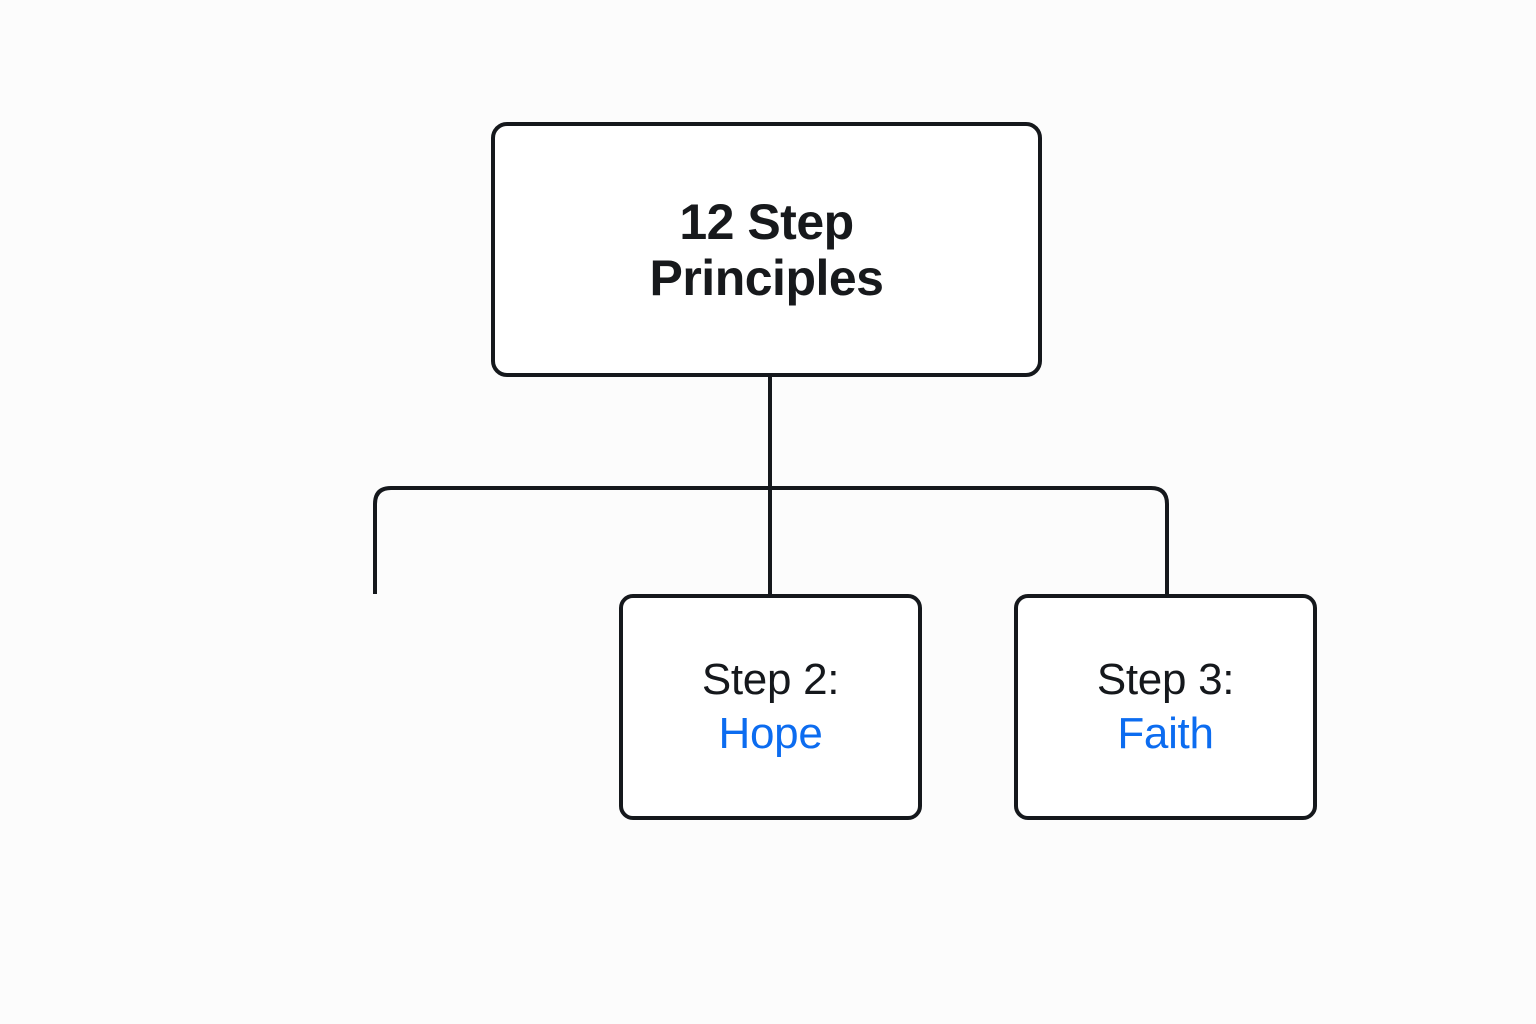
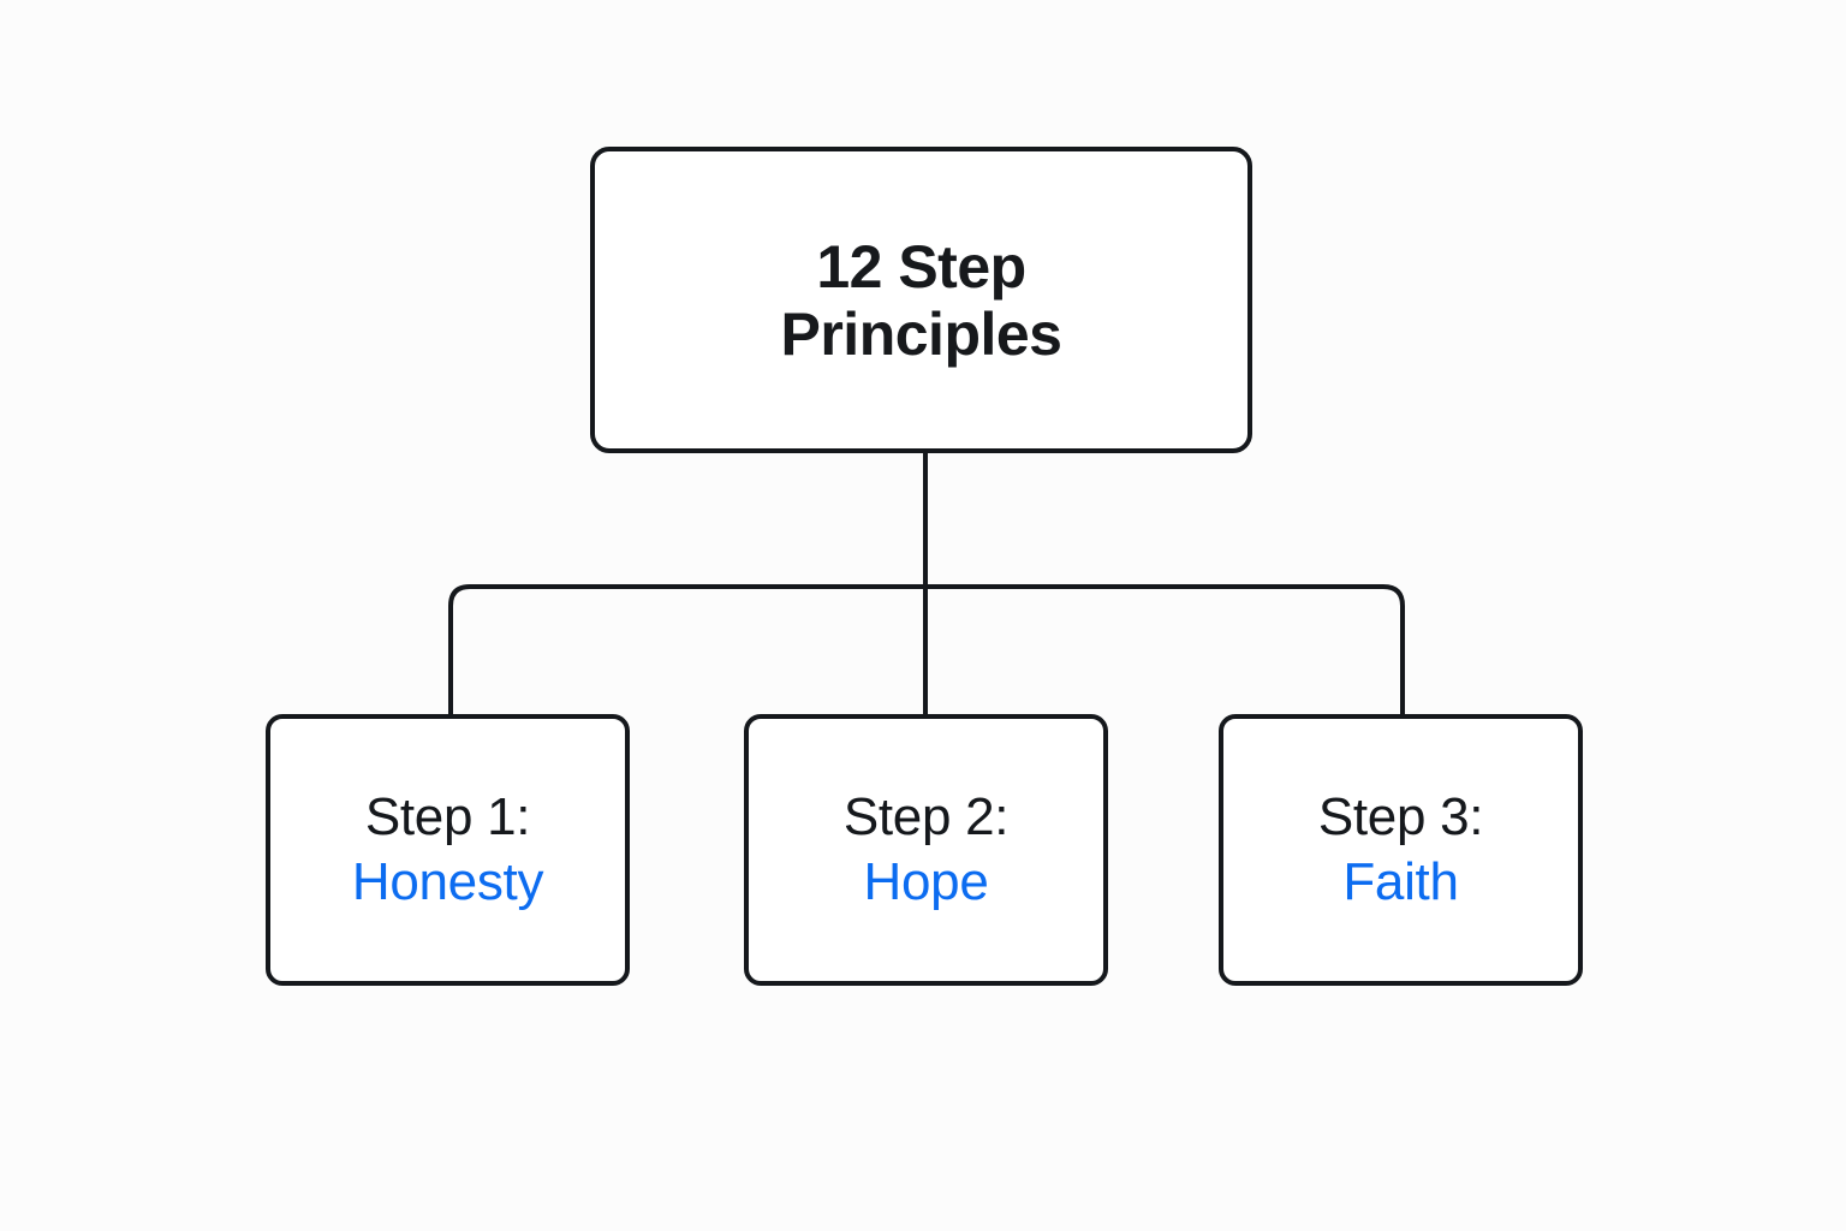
  12 Step
  Principles
+ Step 1:
+ Honesty
  Step 2:
  Hope
  Step 3:
  Faith
